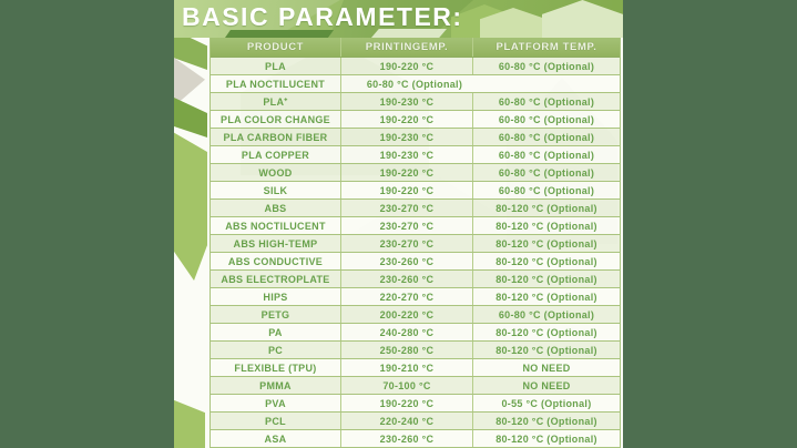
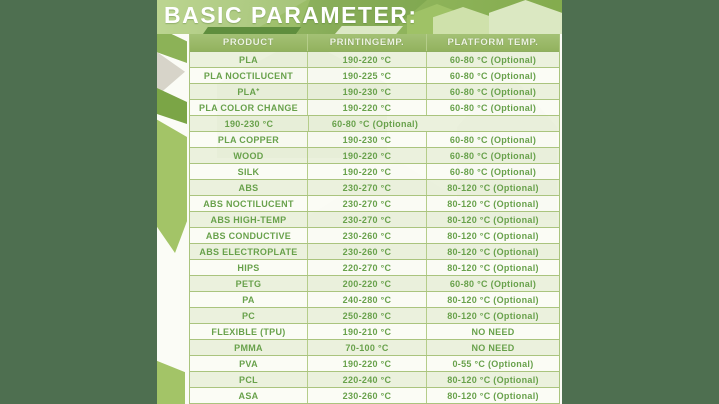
  BASIC PARAMETER:
  PRODUCT
  PRINTINGEMP.
  PLATFORM TEMP.
  PLA
  190-220 °C
  60-80 °C (Optional)
  PLA NOCTILUCENT
+ 190-225 °C
  60-80 °C (Optional)
  PLA⁺
  190-230 °C
  60-80 °C (Optional)
  PLA COLOR CHANGE
  190-220 °C
  60-80 °C (Optional)
- PLA CARBON FIBER
  190-230 °C
  60-80 °C (Optional)
  PLA COPPER
  190-230 °C
  60-80 °C (Optional)
  WOOD
  190-220 °C
  60-80 °C (Optional)
  SILK
  190-220 °C
  60-80 °C (Optional)
  ABS
  230-270 °C
  80-120 °C (Optional)
  ABS NOCTILUCENT
  230-270 °C
  80-120 °C (Optional)
  ABS HIGH-TEMP
  230-270 °C
  80-120 °C (Optional)
  ABS CONDUCTIVE
  230-260 °C
  80-120 °C (Optional)
  ABS ELECTROPLATE
  230-260 °C
  80-120 °C (Optional)
  HIPS
  220-270 °C
  80-120 °C (Optional)
  PETG
  200-220 °C
  60-80 °C (Optional)
  PA
  240-280 °C
  80-120 °C (Optional)
  PC
  250-280 °C
  80-120 °C (Optional)
  FLEXIBLE (TPU)
  190-210 °C
  NO NEED
  PMMA
  70-100 °C
  NO NEED
  PVA
  190-220 °C
  0-55 °C (Optional)
  PCL
  220-240 °C
  80-120 °C (Optional)
  ASA
  230-260 °C
  80-120 °C (Optional)
